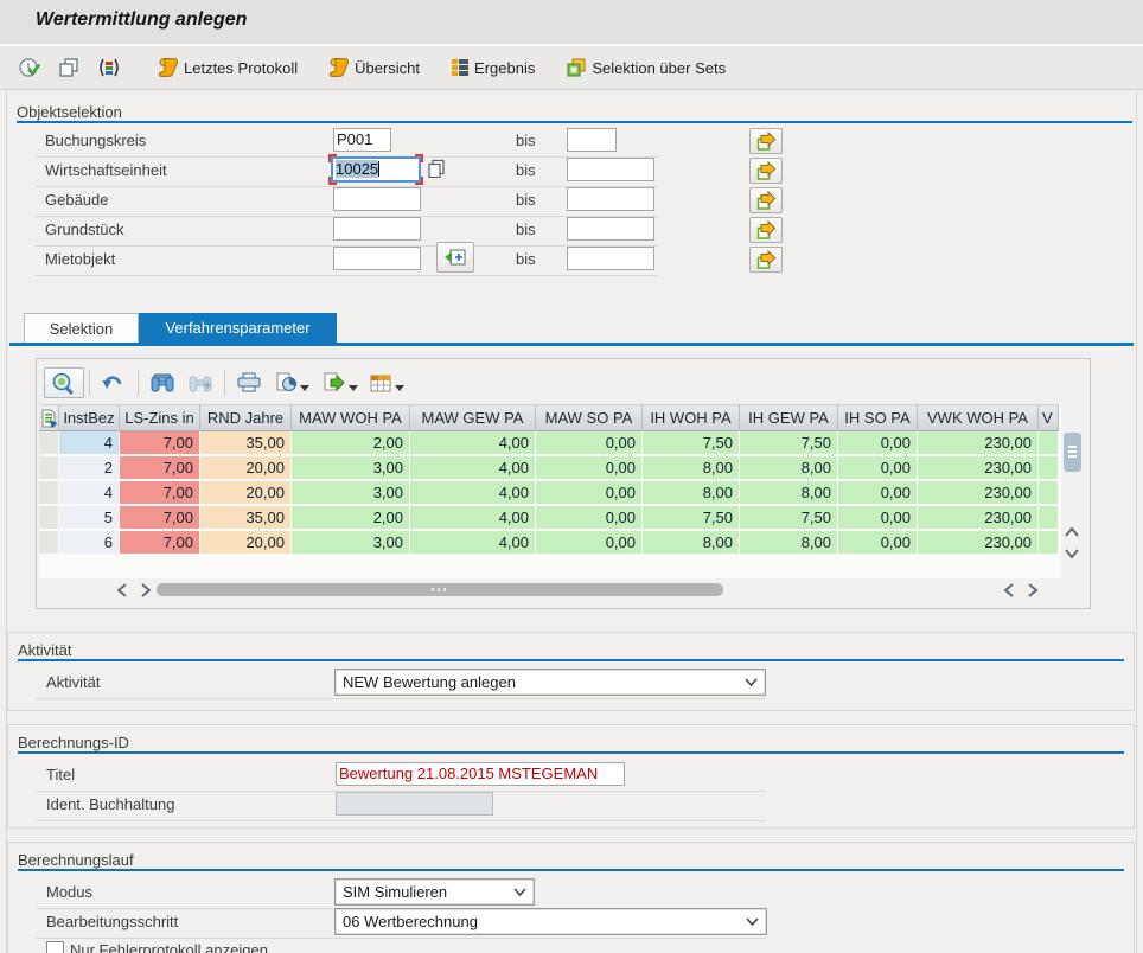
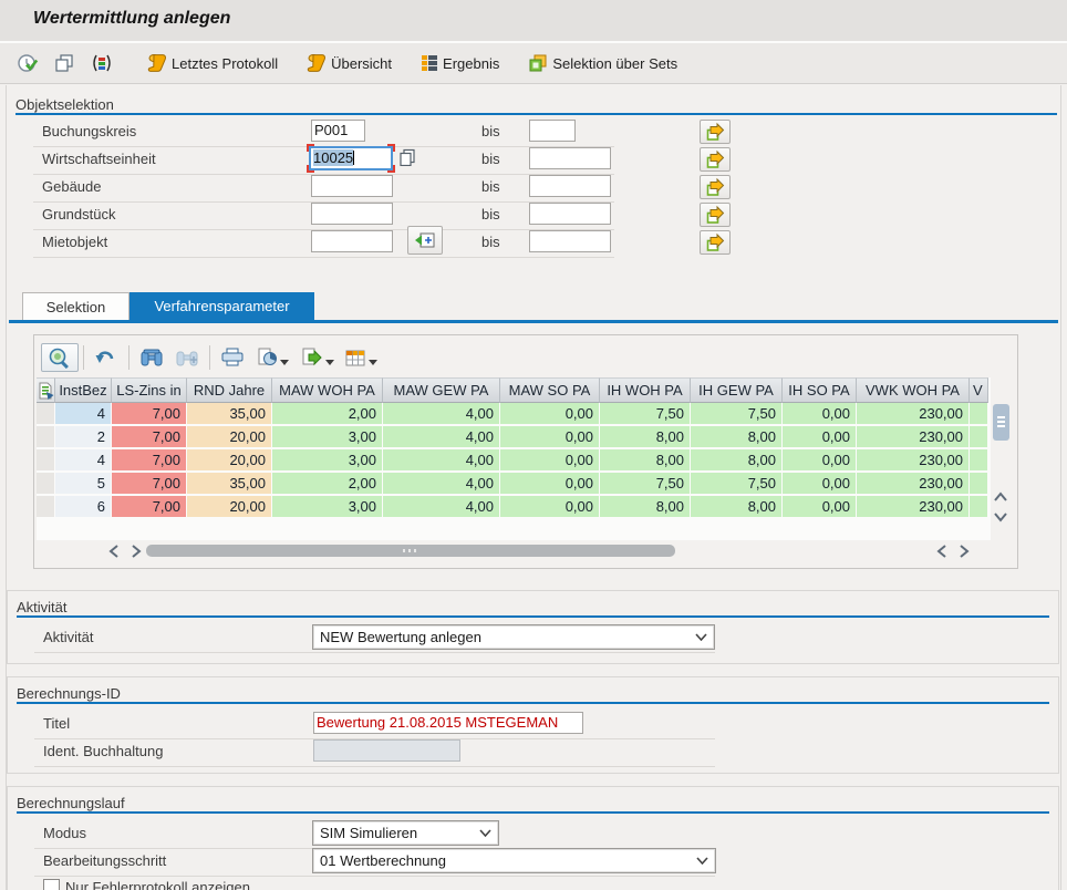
  Wertermittlung anlegen
  Letztes Protokoll
  Übersicht
  Ergebnis
  Selektion über Sets
  Objektselektion
  Buchungskreis
  P001
  bis
  Wirtschaftseinheit
  10025
  bis
  Gebäude
  bis
  Grundstück
  bis
  Mietobjekt
  bis
  Selektion
  Verfahrensparameter
  	InstBez	LS-Zins in	RND Jahre	MAW WOH PA	MAW GEW PA	MAW SO PA	IH WOH PA	IH GEW PA	IH SO PA	VWK WOH PA	V
  	4	7,00	35,00	2,00	4,00	0,00	7,50	7,50	0,00	230,00
  	2	7,00	20,00	3,00	4,00	0,00	8,00	8,00	0,00	230,00
  	4	7,00	20,00	3,00	4,00	0,00	8,00	8,00	0,00	230,00
  	5	7,00	35,00	2,00	4,00	0,00	7,50	7,50	0,00	230,00
  	6	7,00	20,00	3,00	4,00	0,00	8,00	8,00	0,00	230,00
  Aktivität
  Aktivität
  NEW Bewertung anlegen
  Berechnungs-ID
  Titel
  Bewertung 21.08.2015 MSTEGEMAN
  Ident. Buchhaltung
  Berechnungslauf
  Modus
  SIM Simulieren
  Bearbeitungsschritt
- 06 Wertberechnung
+ 01 Wertberechnung
  Nur Fehlerprotokoll anzeigen
